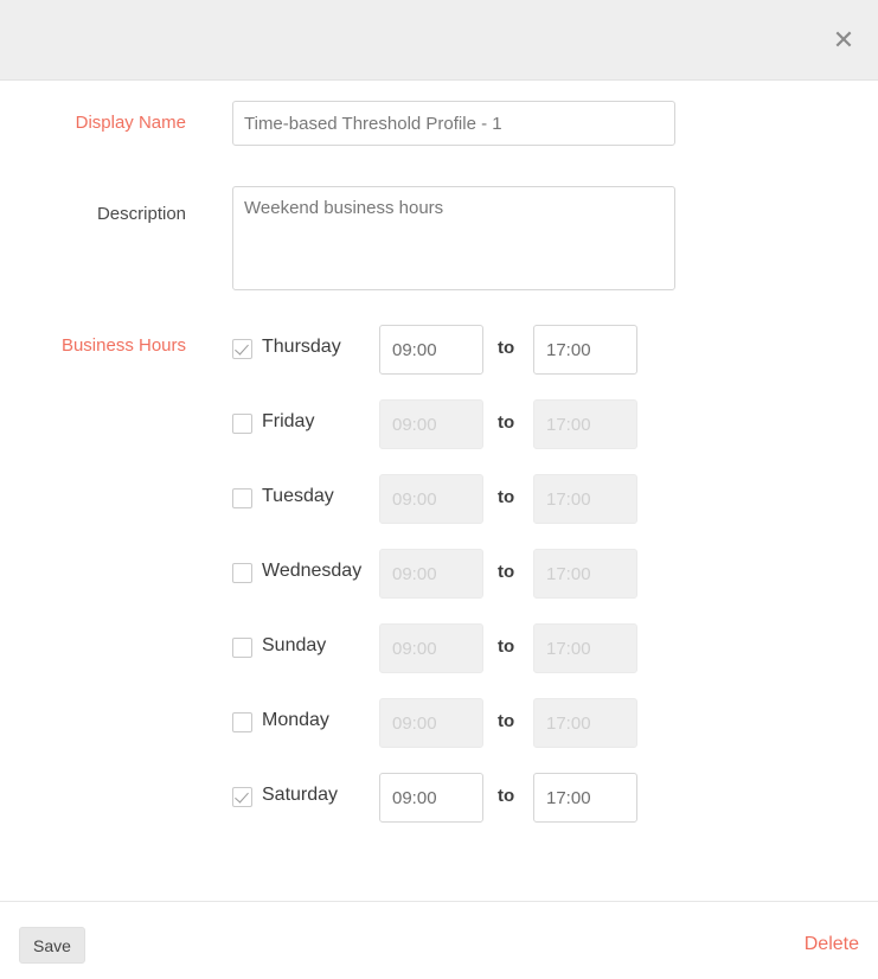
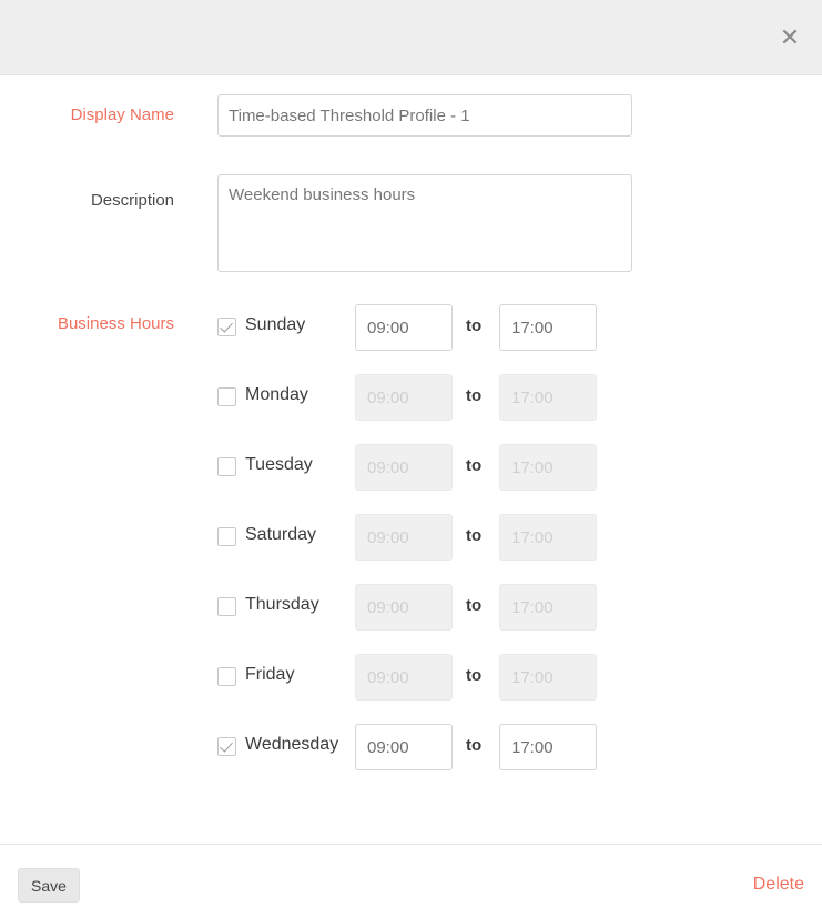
  ✕
  Display Name
  Time-based Threshold Profile - 1
  Description
  Weekend business hours
  Business Hours
- Thursday
+ Sunday
  09:00
  to
  17:00
- Friday
+ Monday
  09:00
  to
  17:00
  Tuesday
  09:00
  to
  17:00
- Wednesday
+ Saturday
  09:00
  to
  17:00
- Sunday
+ Thursday
  09:00
  to
  17:00
- Monday
+ Friday
  09:00
  to
  17:00
- Saturday
+ Wednesday
  09:00
  to
  17:00
  Save
  Delete
